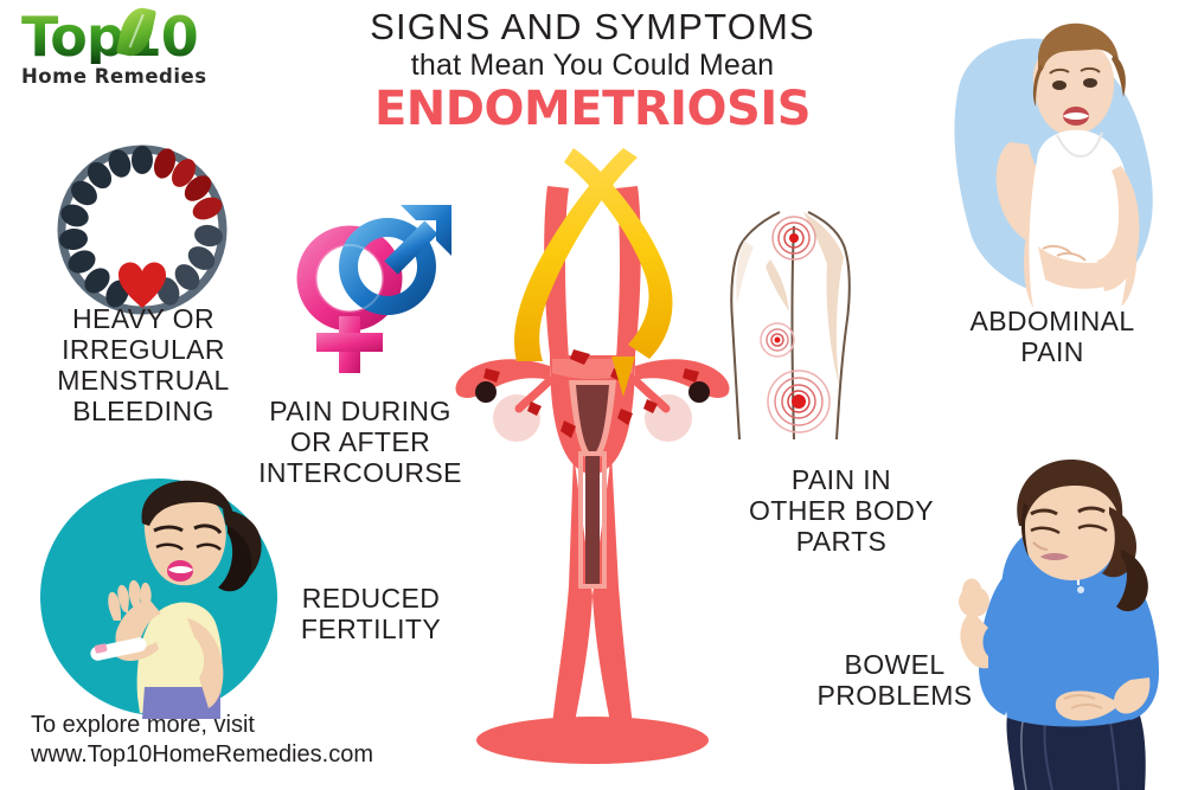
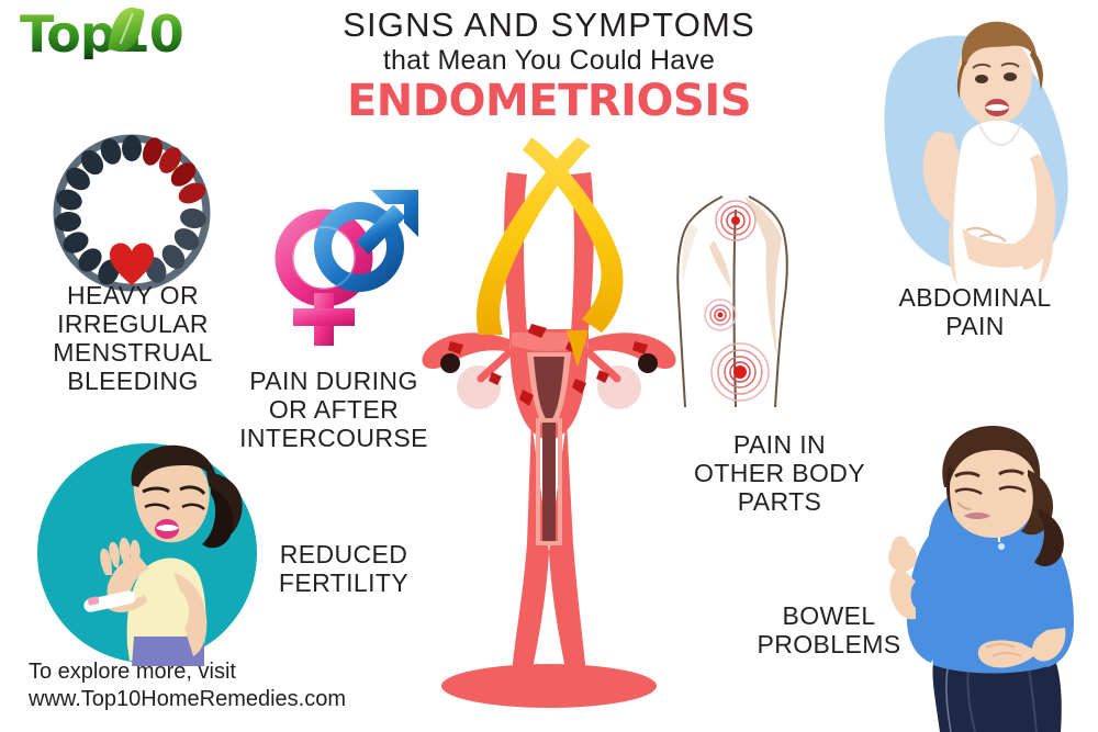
  Top0
- Home Remedies
  SIGNS AND SYMPTOMS
- that Mean You Could Mean
+ that Mean You Could Have
  ENDOMETRIOSIS
  HEAVY OR
  IRREGULAR
  MENSTRUAL
  BLEEDING
  PAIN DURING
  OR AFTER
  INTERCOURSE
  PAIN IN
  OTHER BODY
  PARTS
  ABDOMINAL
  PAIN
  REDUCED
  FERTILITY
  BOWEL
  PROBLEMS
  To explore more, visit
  www.Top10HomeRemedies.com
